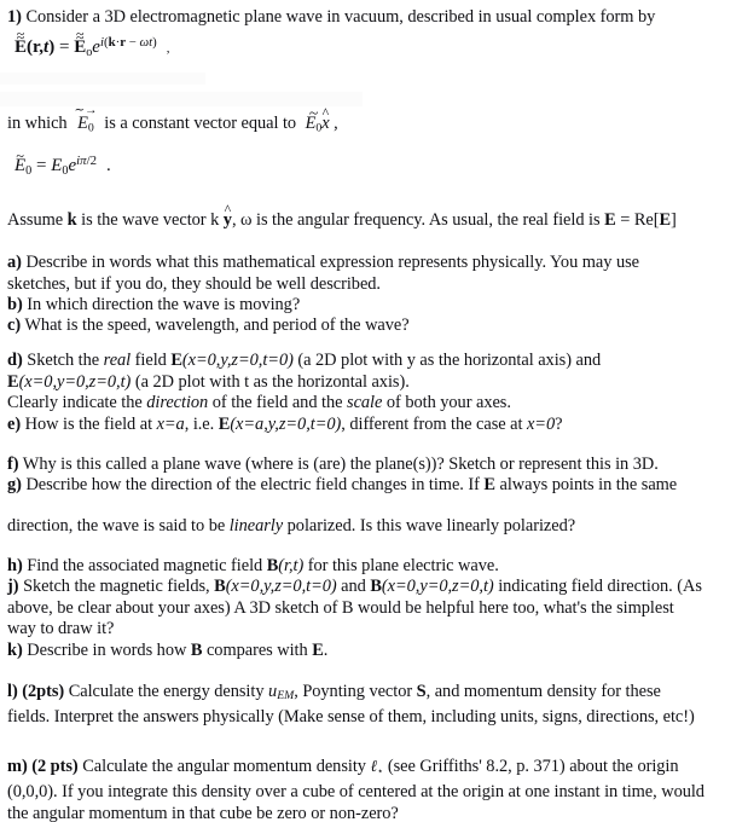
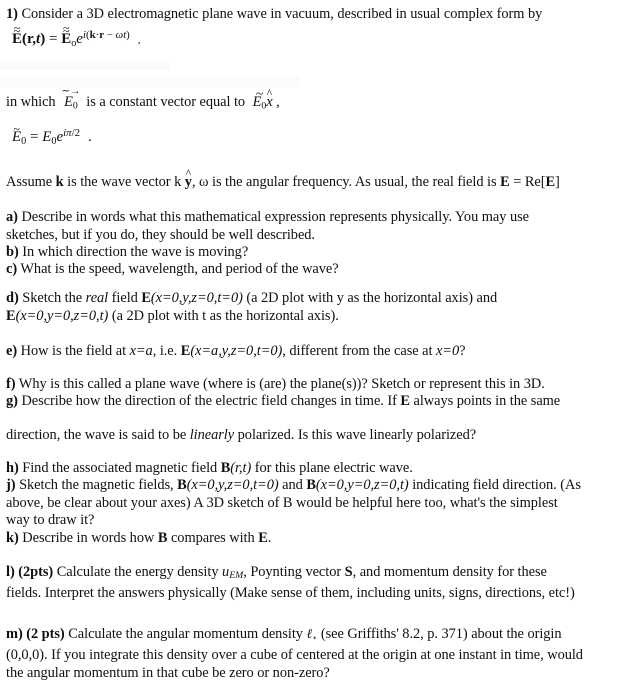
  1) Consider a 3D electromagnetic plane wave in vacuum, described in usual complex form by
  E
  ~
  ~
  (r,t) = E
  ~
  ~
  oei(k·r − ωt) ,
  in which E0
  ∼→
  is a constant vector equal to E0
  ~
  x
  ^
  ,
  E
  ~
  0 = E0eiπ/2 .
  Assume k is the wave vector k y
  ^
  , ω is the angular frequency. As usual, the real field is E = Re[E]
  a) Describe in words what this mathematical expression represents physically. You may use
  sketches, but if you do, they should be well described.
  b) In which direction the wave is moving?
  c) What is the speed, wavelength, and period of the wave?
  d) Sketch the real field E(x=0,y,z=0,t=0) (a 2D plot with y as the horizontal axis) and
  E(x=0,y=0,z=0,t) (a 2D plot with t as the horizontal axis).
- Clearly indicate the direction of the field and the scale of both your axes.
  e) How is the field at x=a, i.e. E(x=a,y,z=0,t=0), different from the case at x=0?
  f) Why is this called a plane wave (where is (are) the plane(s))? Sketch or represent this in 3D.
  g) Describe how the direction of the electric field changes in time. If E always points in the same
  direction, the wave is said to be linearly polarized. Is this wave linearly polarized?
  h) Find the associated magnetic field B(r,t) for this plane electric wave.
  j) Sketch the magnetic fields, B(x=0,y,z=0,t=0) and B(x=0,y=0,z=0,t) indicating field direction. (As
  above, be clear about your axes) A 3D sketch of B would be helpful here too, what's the simplest
  way to draw it?
  k) Describe in words how B compares with E.
  l) (2pts) Calculate the energy density uEM, Poynting vector S, and momentum density for these
  fields. Interpret the answers physically (Make sense of them, including units, signs, directions, etc!)
  m) (2 pts) Calculate the angular momentum density ℓ⋆ (see Griffiths' 8.2, p. 371) about the origin
  (0,0,0). If you integrate this density over a cube of centered at the origin at one instant in time, would
  the angular momentum in that cube be zero or non-zero?
